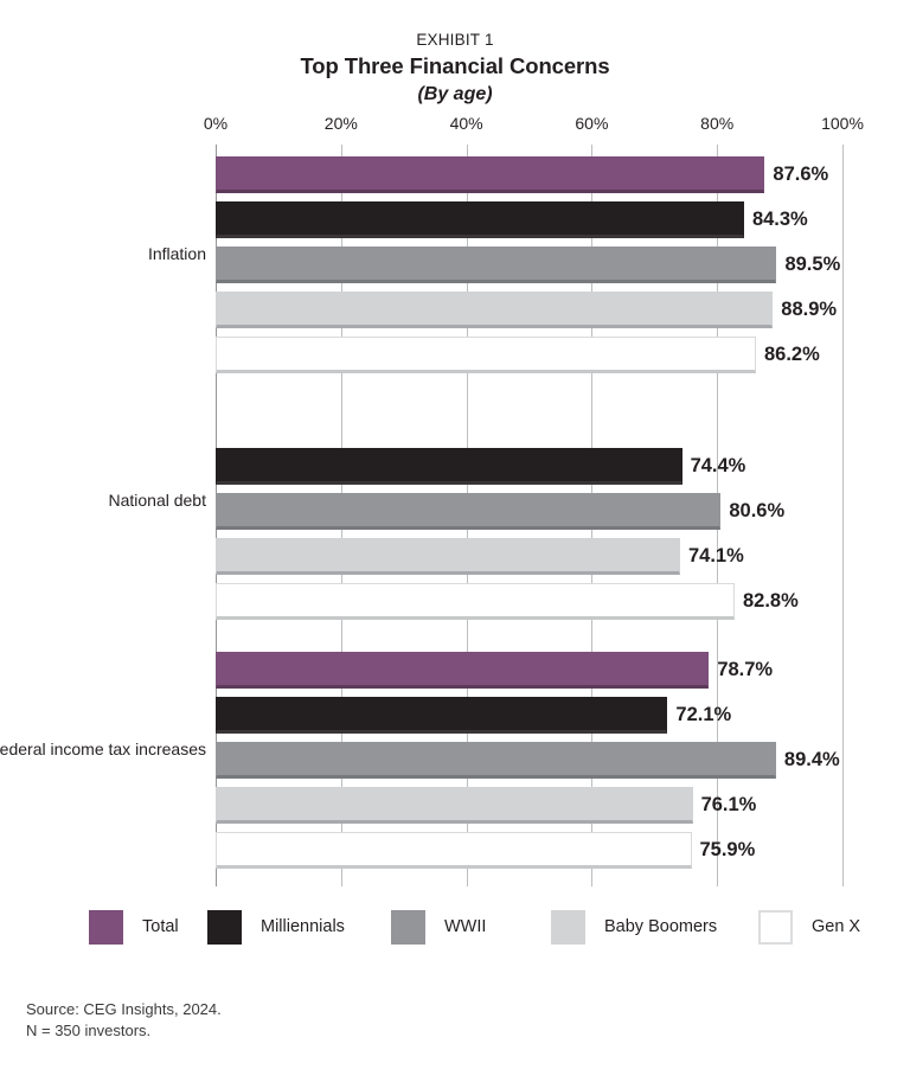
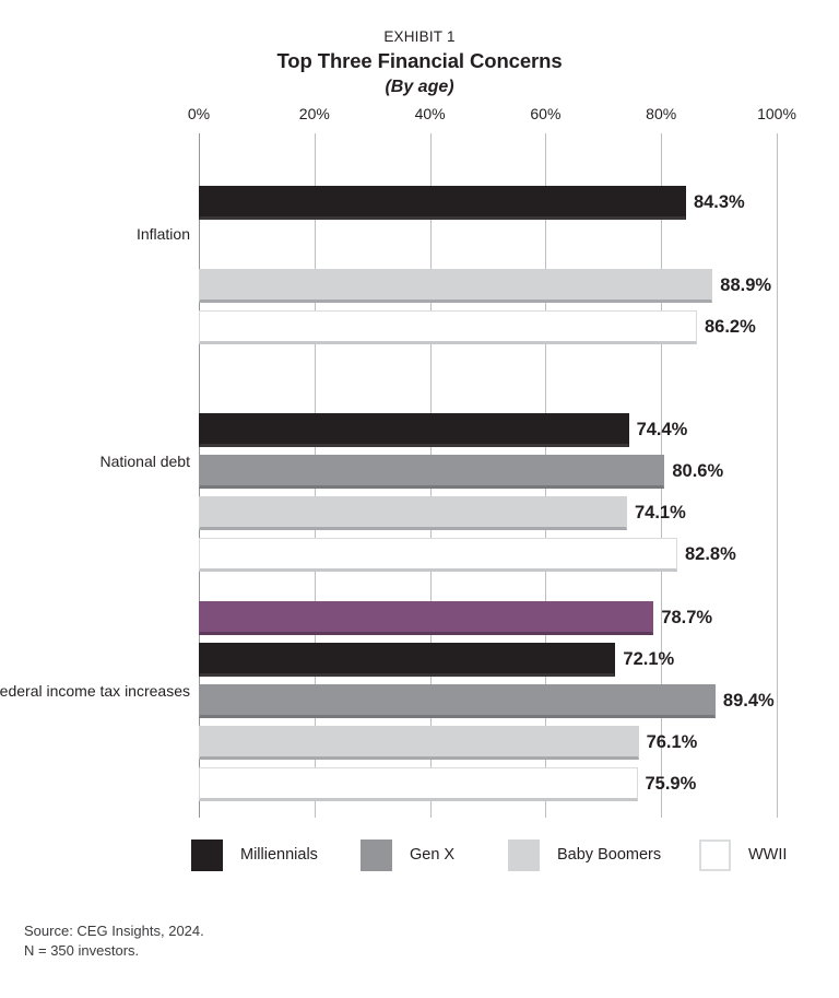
  EXHIBIT 1
  Top Three Financial Concerns
  (By age)
  0%
  20%
  40%
  60%
  80%
  100%
- 87.6%
  84.3%
- 89.5%
  88.9%
  86.2%
  74.4%
  80.6%
  74.1%
  82.8%
  78.7%
  72.1%
  89.4%
  76.1%
  75.9%
- Total
  Milliennials
- WWII
+ Gen X
  Baby Boomers
- Gen X
+ WWII
  Source: CEG Insights, 2024.
  N = 350 investors.
  Inflation
  National debt
  ederal income tax increases
